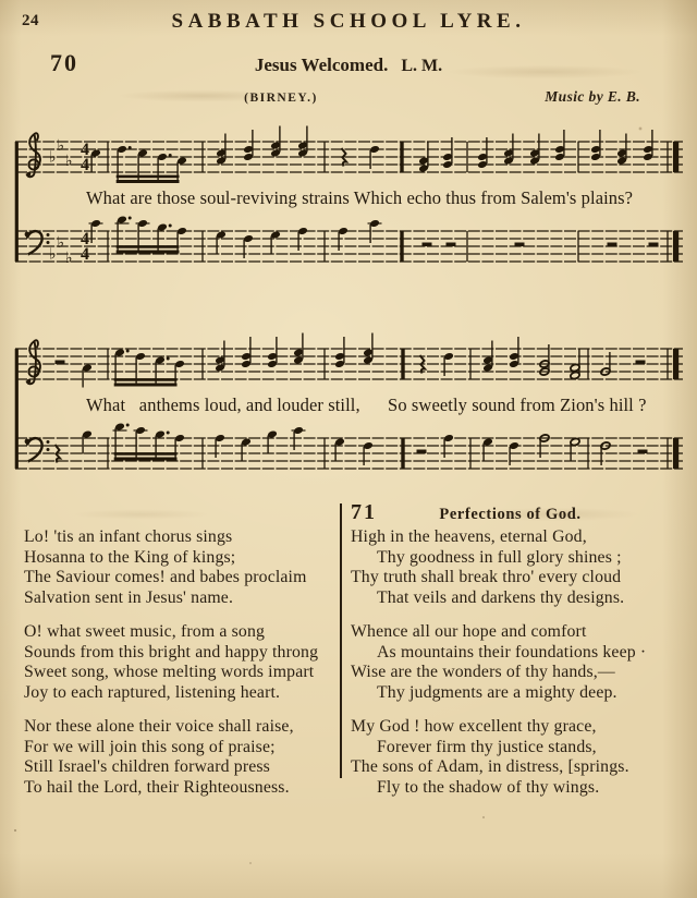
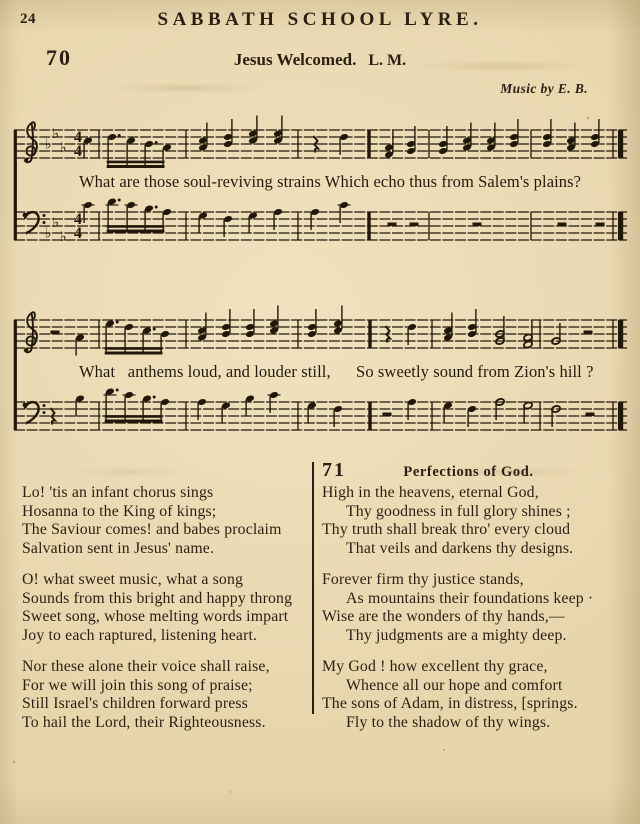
  24
  SABBATH SCHOOL LYRE.
  70
  Jesus Welcomed. L. M.
- (BIRNEY.)
  Music by E. B.
  ♭
  ♭
  ♭
  4
  4
  ♭
  ♭
  ♭
  4
  4
  What are those soul-reviving strains Which echo thus from Salem's plains?
  What anthems loud, and louder still, So sweetly sound from Zion's hill ?
  Lo! 'tis an infant chorus sings
  Hosanna to the King of kings;
  The Saviour comes! and babes proclaim
  Salvation sent in Jesus' name.
- O! what sweet music, from a song
+ O! what sweet music, what a song
  Sounds from this bright and happy throng
  Sweet song, whose melting words impart
  Joy to each raptured, listening heart.
  Nor these alone their voice shall raise,
  For we will join this song of praise;
  Still Israel's children forward press
  To hail the Lord, their Righteousness.
  71
  Perfections of God.
  High in the heavens, eternal God,
  Thy goodness in full glory shines ;
  Thy truth shall break thro' every cloud
  That veils and darkens thy designs.
- Whence all our hope and comfort
+ Forever firm thy justice stands,
  As mountains their foundations keep ·
  Wise are the wonders of thy hands,—
  Thy judgments are a mighty deep.
  My God ! how excellent thy grace,
- Forever firm thy justice stands,
+ Whence all our hope and comfort
  The sons of Adam, in distress, [springs.
  Fly to the shadow of thy wings.
